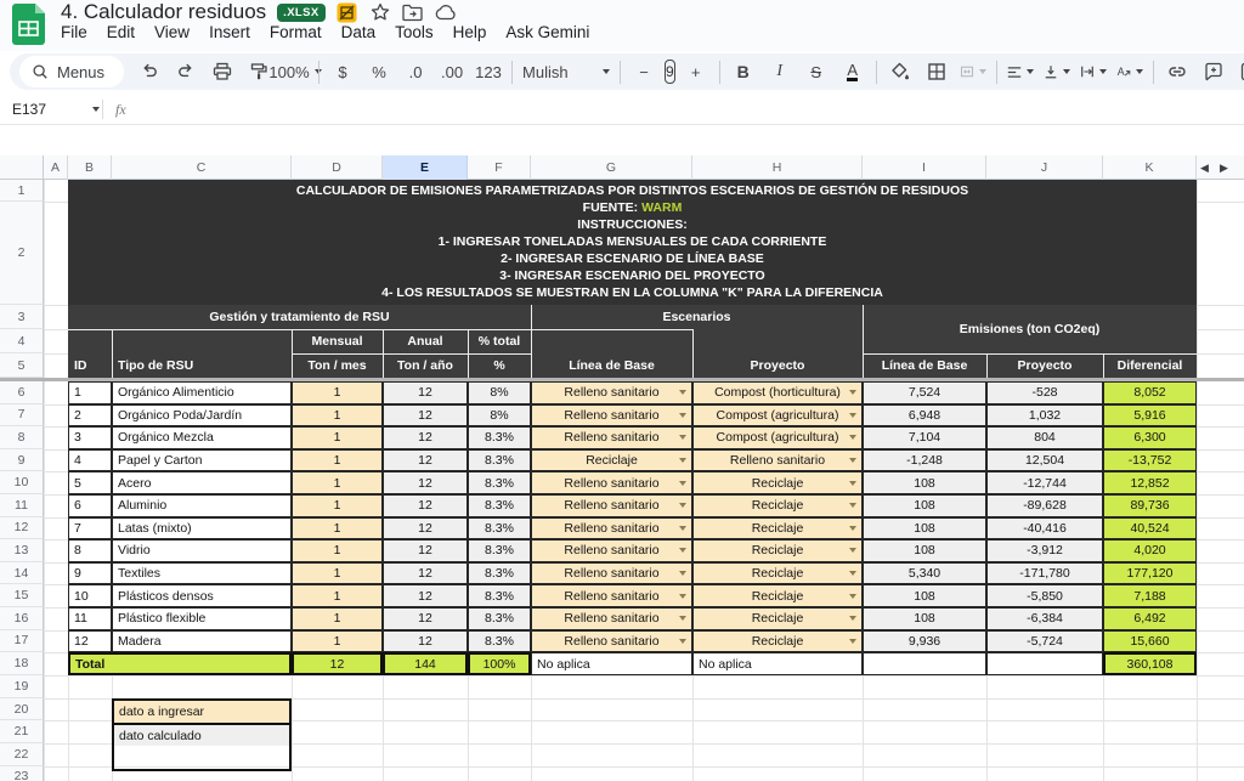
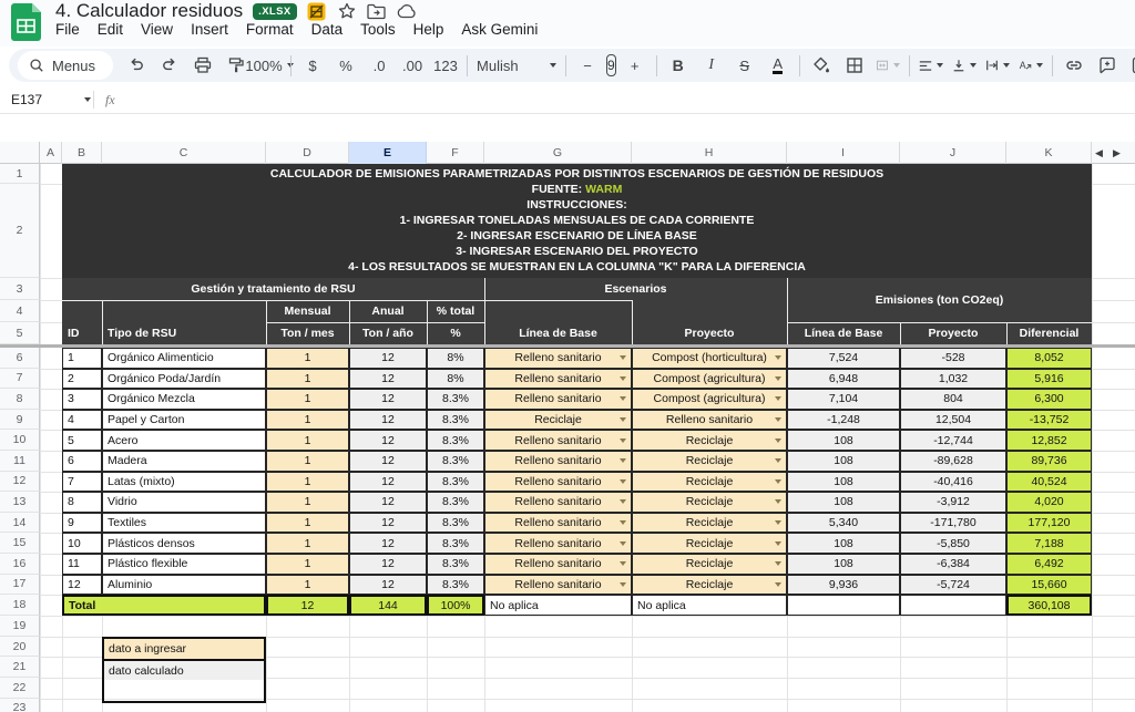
  4. Calculador residuos
  .XLSX
  File
  Edit
  View
  Insert
  Format
  Data
  Tools
  Help
  Ask Gemini
  Menus
  100%
  $
  %
  .0
  .00
  123
  Mulish
  −
  9
  +
  B
  I
  S
  A
  A
  E137
  fx
  A
  B
  C
  D
  E
  F
  G
  H
  I
  J
  K
  1
  2
  3
  4
  5
  6
  7
  8
  9
  10
  11
  12
  13
  14
  15
  16
  17
  18
  19
  20
  21
  22
  23
  CALCULADOR DE EMISIONES PARAMETRIZADAS POR DISTINTOS ESCENARIOS DE GESTIÓN DE RESIDUOS
  FUENTE: WARM
  INSTRUCCIONES:
  1- INGRESAR TONELADAS MENSUALES DE CADA CORRIENTE
  2- INGRESAR ESCENARIO DE LÍNEA BASE
  3- INGRESAR ESCENARIO DEL PROYECTO
  4- LOS RESULTADOS SE MUESTRAN EN LA COLUMNA "K" PARA LA DIFERENCIA
  Gestión y tratamiento de RSU
  Escenarios
  Emisiones (ton CO2eq)
  Mensual
  Anual
  % total
  ID
  Tipo de RSU
  Ton / mes
  Ton / año
  %
  Línea de Base
  Proyecto
  Línea de Base
  Proyecto
  Diferencial
  1
  Orgánico Alimenticio
  1
  12
  8%
  Relleno sanitario
  Compost (horticultura)
  7,524
  -528
  8,052
  2
  Orgánico Poda/Jardín
  1
  12
  8%
  Relleno sanitario
  Compost (agricultura)
  6,948
  1,032
  5,916
  3
  Orgánico Mezcla
  1
  12
  8.3%
  Relleno sanitario
  Compost (agricultura)
  7,104
  804
  6,300
  4
  Papel y Carton
  1
  12
  8.3%
  Reciclaje
  Relleno sanitario
  -1,248
  12,504
  -13,752
  5
  Acero
  1
  12
  8.3%
  Relleno sanitario
  Reciclaje
  108
  -12,744
  12,852
  6
- Aluminio
+ Madera
  1
  12
  8.3%
  Relleno sanitario
  Reciclaje
  108
  -89,628
  89,736
  7
  Latas (mixto)
  1
  12
  8.3%
  Relleno sanitario
  Reciclaje
  108
  -40,416
  40,524
  8
  Vidrio
  1
  12
  8.3%
  Relleno sanitario
  Reciclaje
  108
  -3,912
  4,020
  9
  Textiles
  1
  12
  8.3%
  Relleno sanitario
  Reciclaje
  5,340
  -171,780
  177,120
  10
  Plásticos densos
  1
  12
  8.3%
  Relleno sanitario
  Reciclaje
  108
  -5,850
  7,188
  11
  Plástico flexible
  1
  12
  8.3%
  Relleno sanitario
  Reciclaje
  108
  -6,384
  6,492
  12
- Madera
+ Aluminio
  1
  12
  8.3%
  Relleno sanitario
  Reciclaje
  9,936
  -5,724
  15,660
  Total
  12
  144
  100%
  No aplica
  No aplica
  360,108
  dato a ingresar
  dato calculado
  ◀
  ▶
